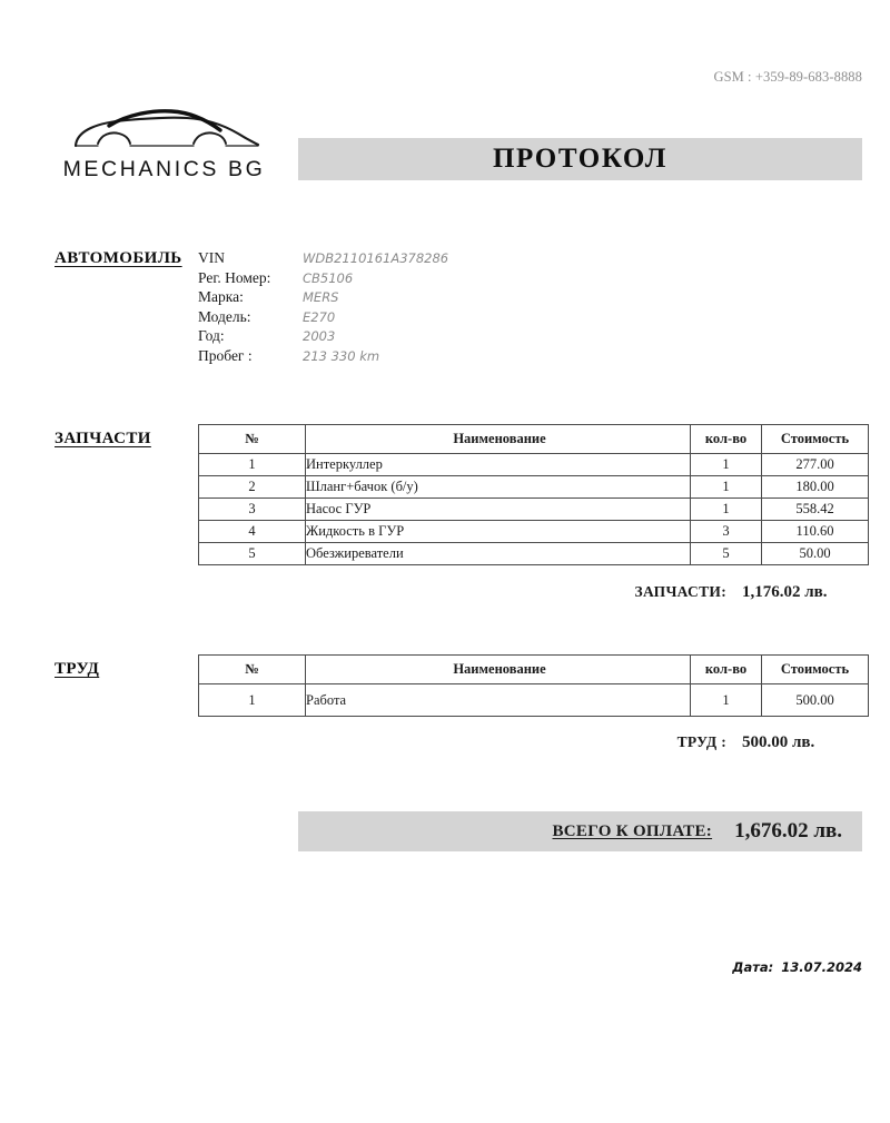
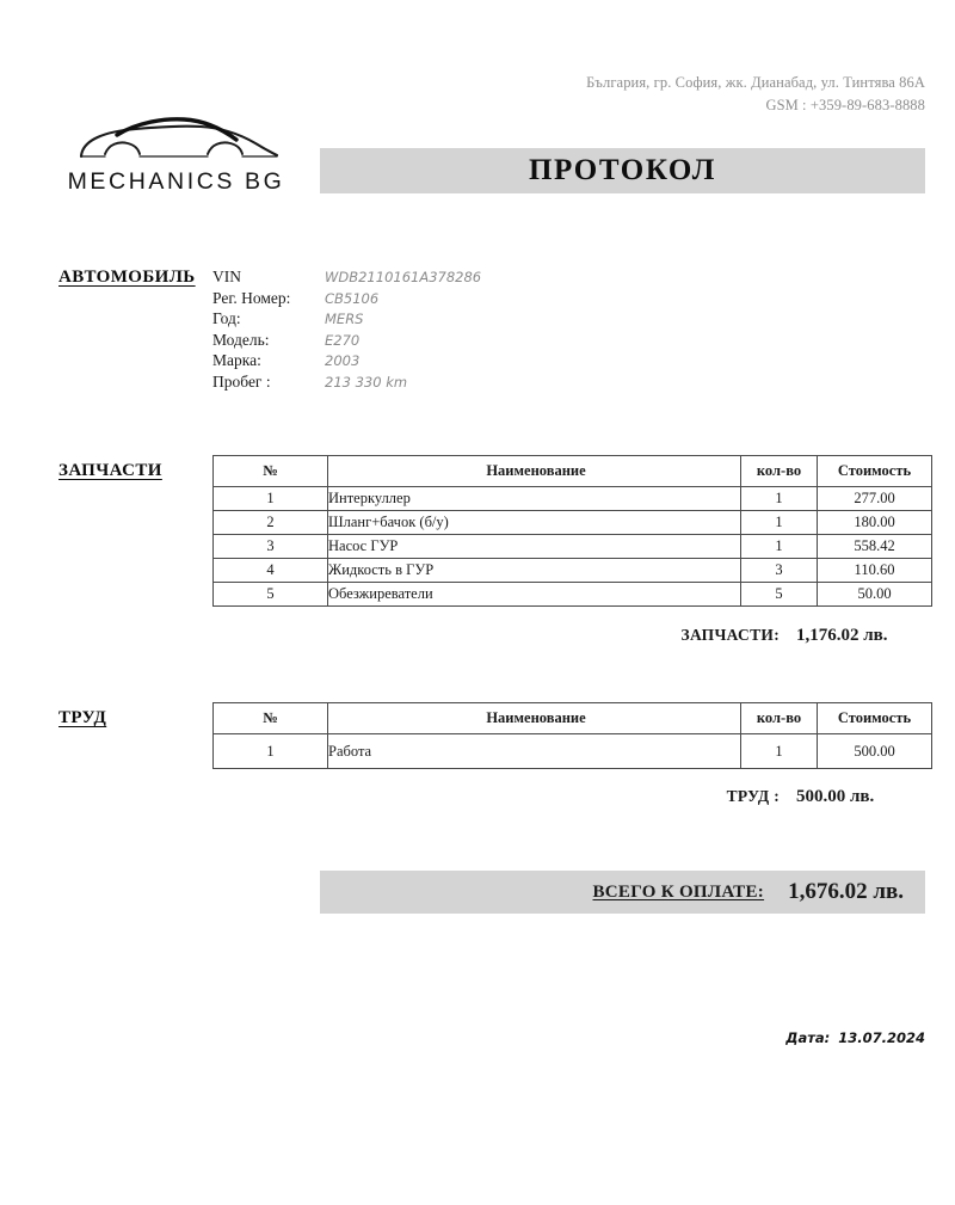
+ България, гр. София, жк. Дианабад, ул. Тинтява 86А
  GSM : +359-89-683-8888
  MECHANICS BG
  ПРОТОКОЛ
  АВТОМОБИЛЬ
  VIN
  WDB2110161A378286
  Рег. Номер:
  CB5106
- Марка:
+ Год:
  MERS
  Модель:
  E270
- Год:
+ Марка:
  2003
  Пробег :
  213 330 km
  ЗАПЧАСТИ
  №	Наименование	кол-во	Стоимость
  1	Интеркуллер	1	277.00
  2	Шланг+бачок (б/у)	1	180.00
  3	Насос ГУР	1	558.42
  4	Жидкость в ГУР	3	110.60
  5	Обезжиреватели	5	50.00
  ЗАПЧАСТИ:
  1,176.02 лв.
  ТРУД
  №	Наименование	кол-во	Стоимость
  1	Работа	1	500.00
  ТРУД :
  500.00 лв.
  ВСЕГО К ОПЛАТЕ:
  1,676.02 лв.
  Дата: 13.07.2024
